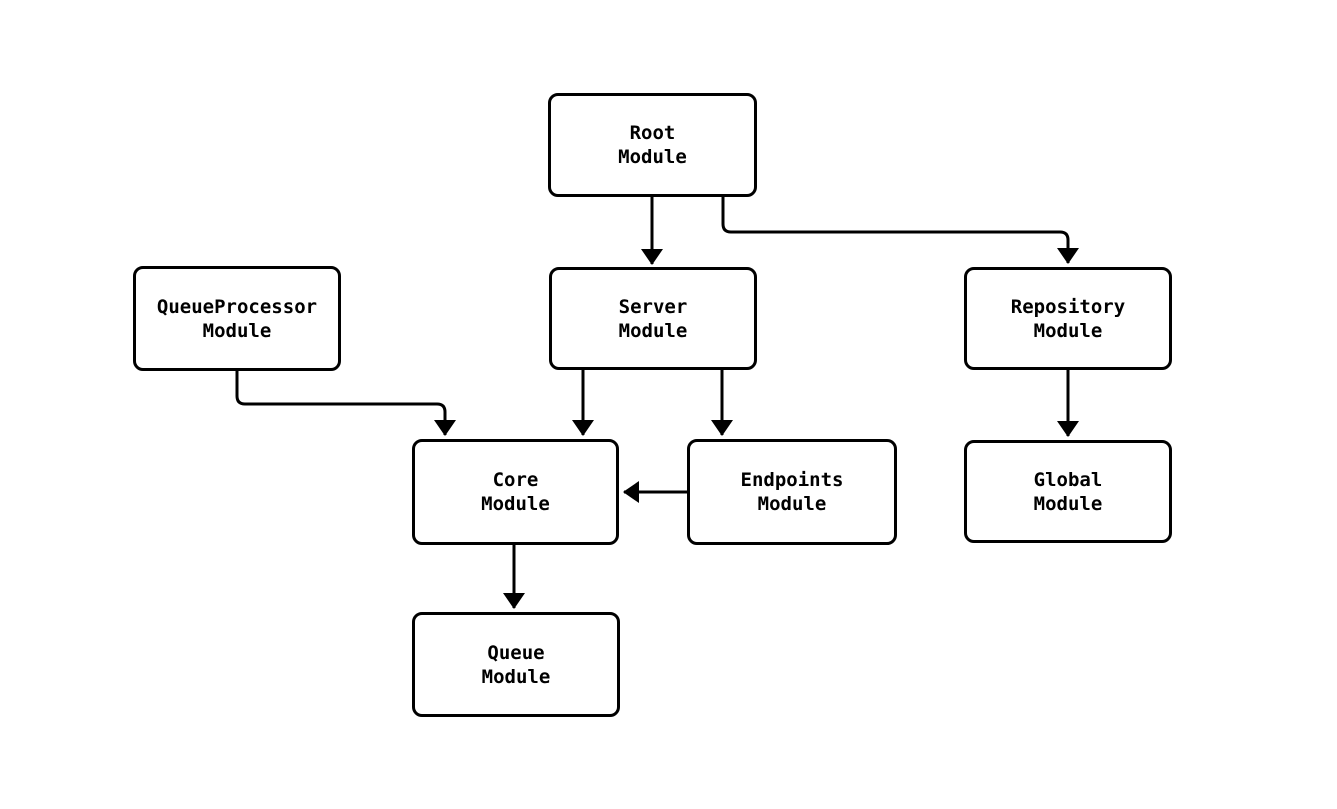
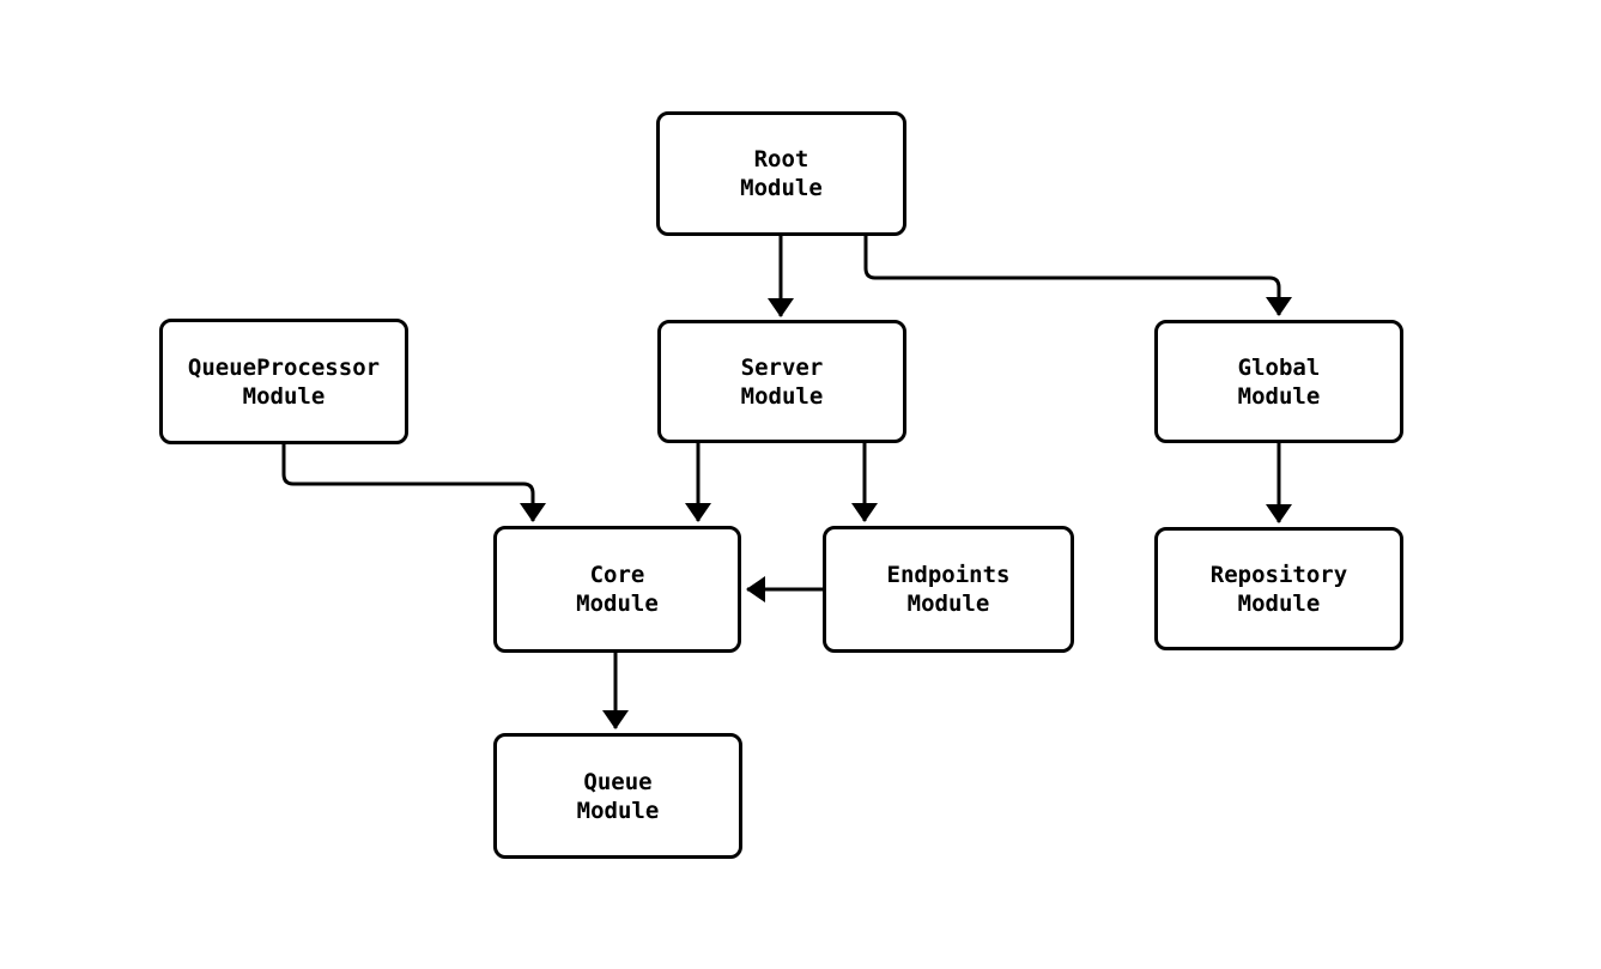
  Root
  Module
  QueueProcessor
  Module
  Server
  Module
- Repository
+ Global
  Module
  Core
  Module
  Endpoints
  Module
- Global
+ Repository
  Module
  Queue
  Module
